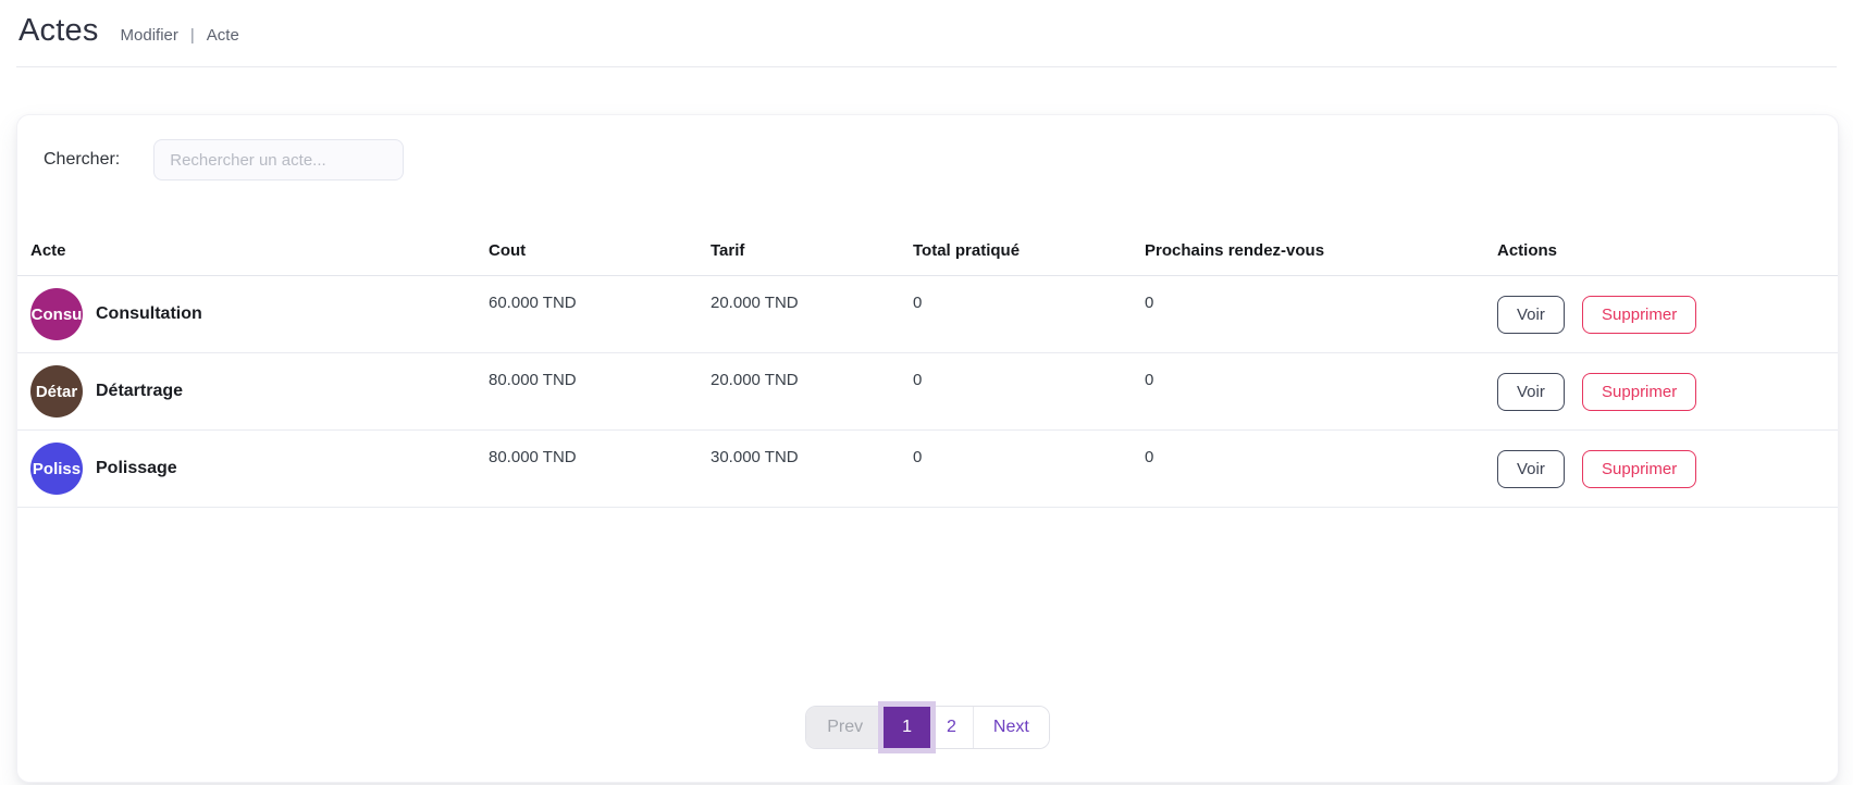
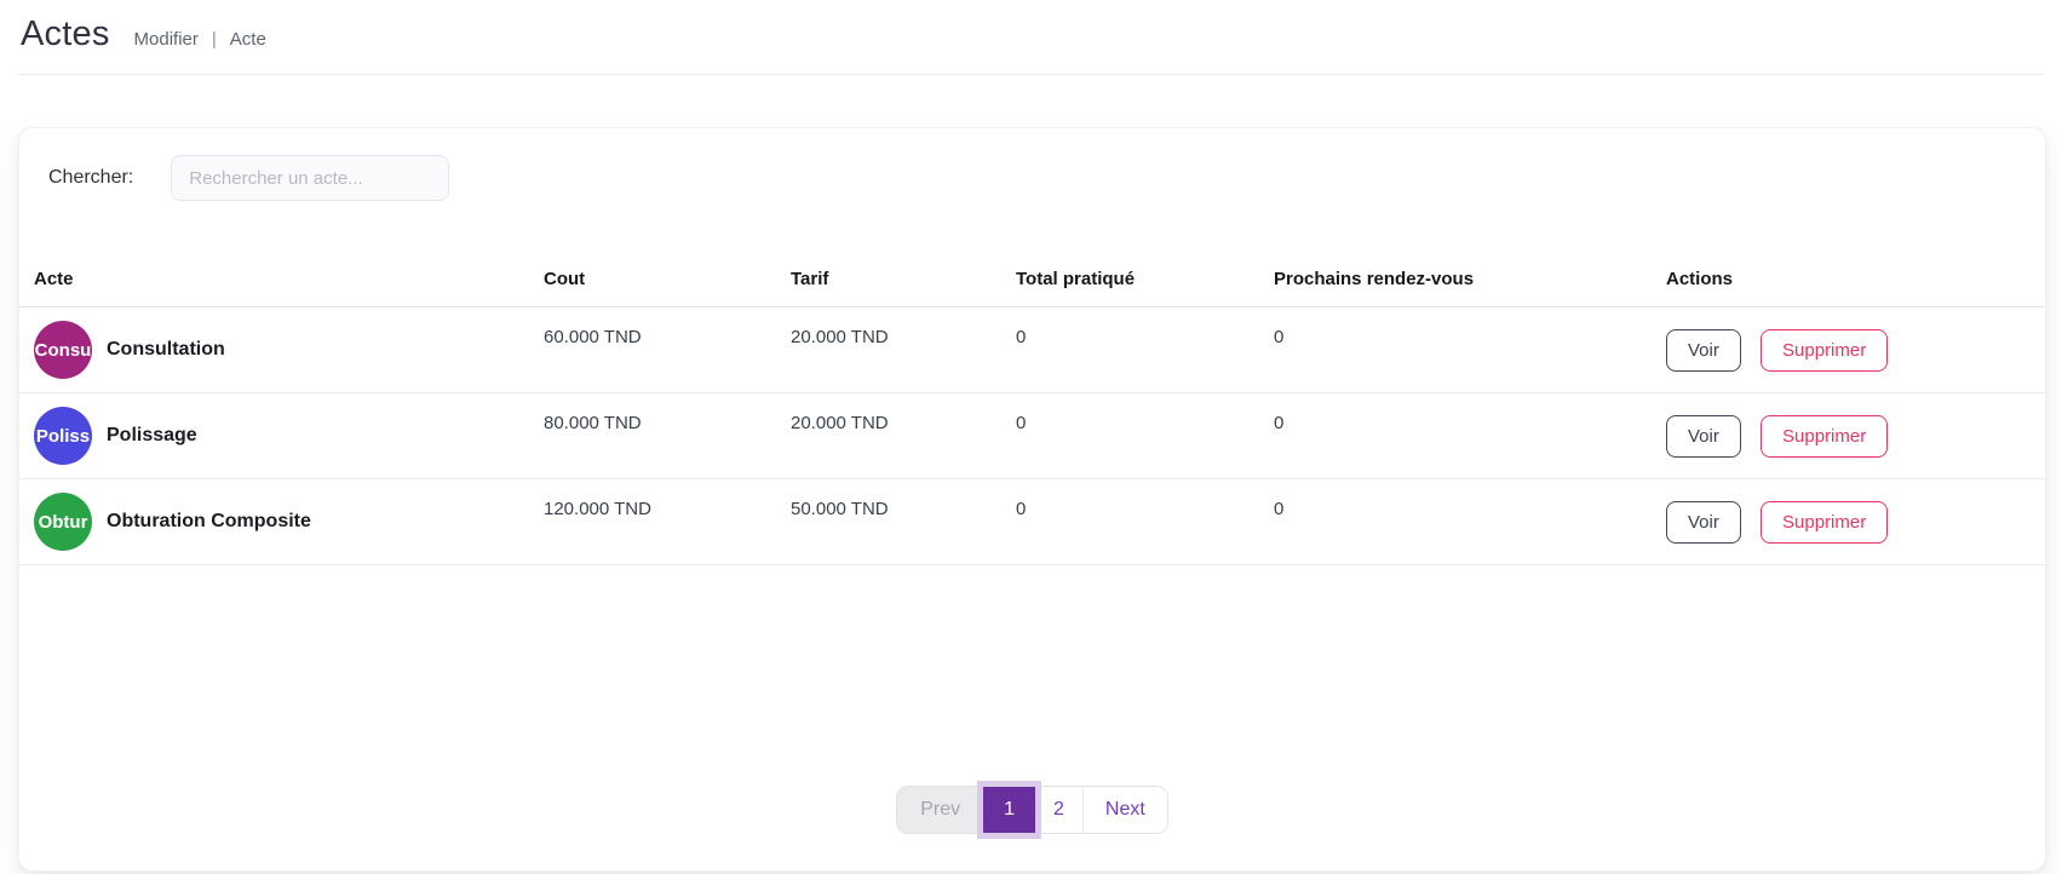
  Actes
  Modifier
  |
  Acte
  Chercher:
  Rechercher un acte...
  Acte	Cout	Tarif	Total pratiqué	Prochains rendez-vous	Actions
  Consu Consultation	60.000 TND	20.000 TND	0	0	Voir Supprimer
- Détar Détartrage	80.000 TND	20.000 TND	0	0	Voir Supprimer
- Poliss Polissage	80.000 TND	30.000 TND	0	0	Voir Supprimer
+ Poliss Polissage	80.000 TND	20.000 TND	0	0	Voir Supprimer
+ Obtur Obturation Composite	120.000 TND	50.000 TND	0	0	Voir Supprimer
  Prev
  1
  2
  Next
